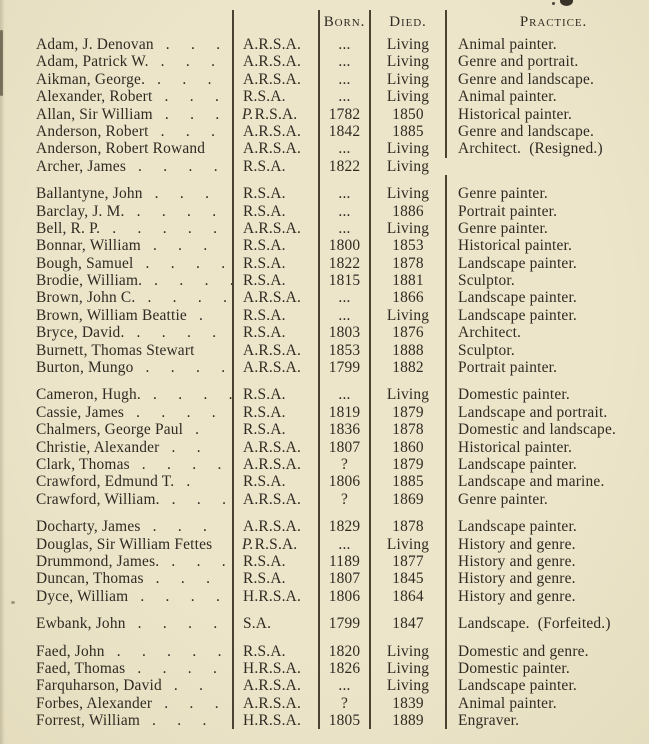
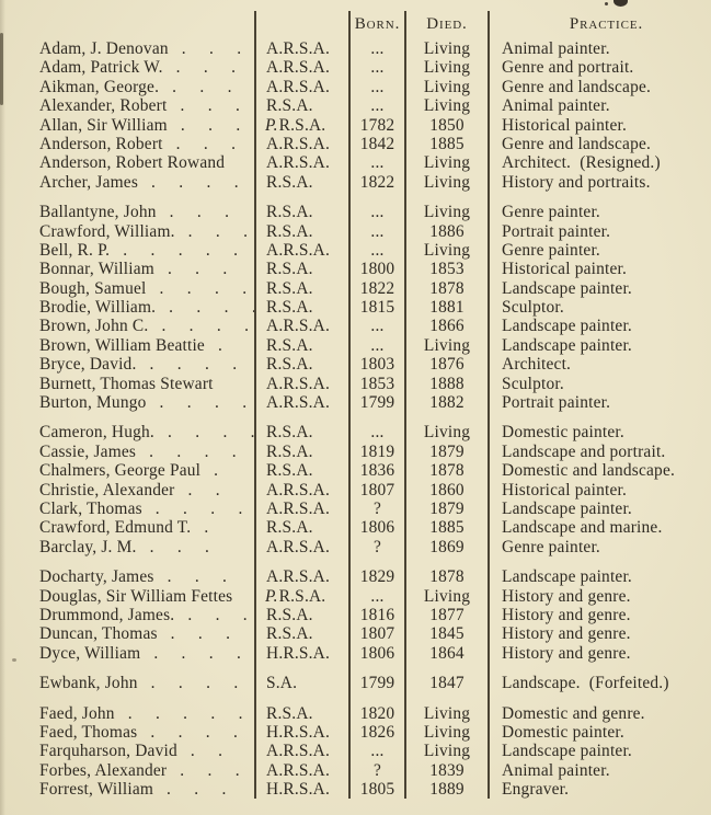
  Born.
  Died.
  Practice.
  Adam, J. Denovan . . .
  A.R.S.A.
  ...
  Living
  Animal painter.
  Adam, Patrick W. . . .
  A.R.S.A.
  ...
  Living
  Genre and portrait.
  Aikman, George. . . .
  A.R.S.A.
  ...
  Living
  Genre and landscape.
  Alexander, Robert . . .
  R.S.A.
  ...
  Living
  Animal painter.
  Allan, Sir William . . .
  P.R.S.A.
  1782
  1850
  Historical painter.
  Anderson, Robert . . .
  A.R.S.A.
  1842
  1885
  Genre and landscape.
  Anderson, Robert Rowand
  A.R.S.A.
  ...
  Living
  Architect. (Resigned.)
  Archer, James . . . .
  R.S.A.
  1822
  Living
+ History and portraits.
  Ballantyne, John . . .
  R.S.A.
  ...
  Living
  Genre painter.
- Barclay, J. M. . . . .
+ Crawford, William. . . .
  R.S.A.
  ...
  1886
  Portrait painter.
  Bell, R. P. . . . . .
  A.R.S.A.
  ...
  Living
  Genre painter.
  Bonnar, William . . .
  R.S.A.
  1800
  1853
  Historical painter.
  Bough, Samuel . . . .
  R.S.A.
  1822
  1878
  Landscape painter.
  Brodie, William. . . .
  R.S.A.
  1815
  1881
  Sculptor.
  Brown, John C. . . . .
  A.R.S.A.
  ...
  1866
  Landscape painter.
  Brown, William Beattie .
  R.S.A.
  ...
  Living
  Landscape painter.
  Bryce, David. . . . .
  R.S.A.
  1803
  1876
  Architect.
  Burnett, Thomas Stewart
  A.R.S.A.
  1853
  1888
  Sculptor.
  Burton, Mungo . . . .
  A.R.S.A.
  1799
  1882
  Portrait painter.
  Cameron, Hugh. . . .
  R.S.A.
  ...
  Living
  Domestic painter.
  Cassie, James . . . .
  R.S.A.
  1819
  1879
  Landscape and portrait.
  Chalmers, George Paul .
  R.S.A.
  1836
  1878
  Domestic and landscape.
  Christie, Alexander . .
  A.R.S.A.
  1807
  1860
  Historical painter.
  Clark, Thomas . . . .
  A.R.S.A.
  ?
  1879
  Landscape painter.
  Crawford, Edmund T. .
  R.S.A.
  1806
  1885
  Landscape and marine.
- Crawford, William. . . .
+ Barclay, J. M. . . .
  A.R.S.A.
  ?
  1869
  Genre painter.
  Docharty, James . . .
  A.R.S.A.
  1829
  1878
  Landscape painter.
  Douglas, Sir William Fettes
  P.R.S.A.
  ...
  Living
  History and genre.
  Drummond, James. . . .
  R.S.A.
- 1189
+ 1816
  1877
  History and genre.
  Duncan, Thomas . . .
  R.S.A.
  1807
  1845
  History and genre.
  Dyce, William . . . .
  H.R.S.A.
  1806
  1864
  History and genre.
  Ewbank, John . . . .
  S.A.
  1799
  1847
  Landscape. (Forfeited.)
  Faed, John . . . . .
  R.S.A.
  1820
  Living
  Domestic and genre.
  Faed, Thomas . . . .
  H.R.S.A.
  1826
  Living
  Domestic painter.
  Farquharson, David . .
  A.R.S.A.
  ...
  Living
  Landscape painter.
  Forbes, Alexander . . .
  A.R.S.A.
  ?
  1839
  Animal painter.
  Forrest, William . . .
  H.R.S.A.
  1805
  1889
  Engraver.
